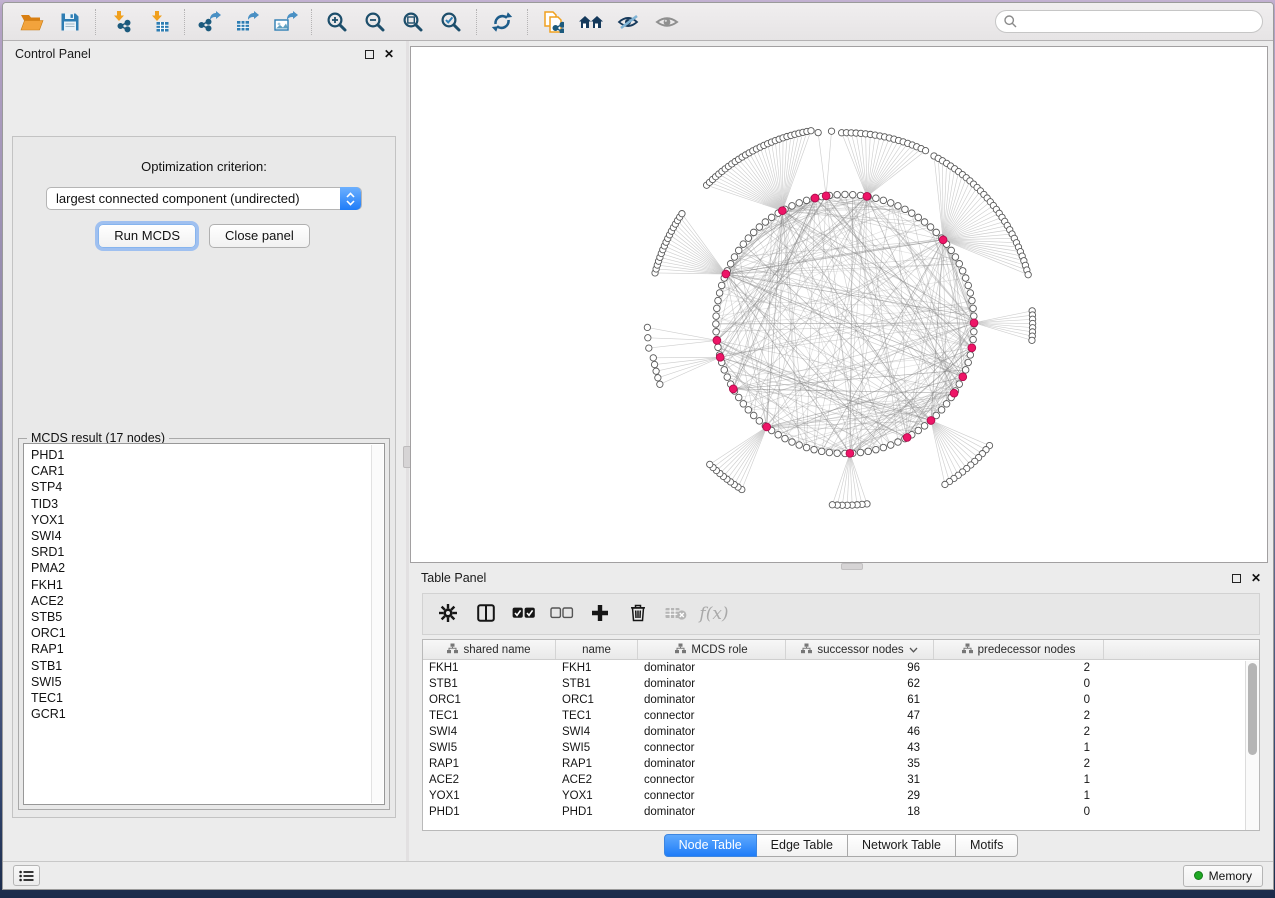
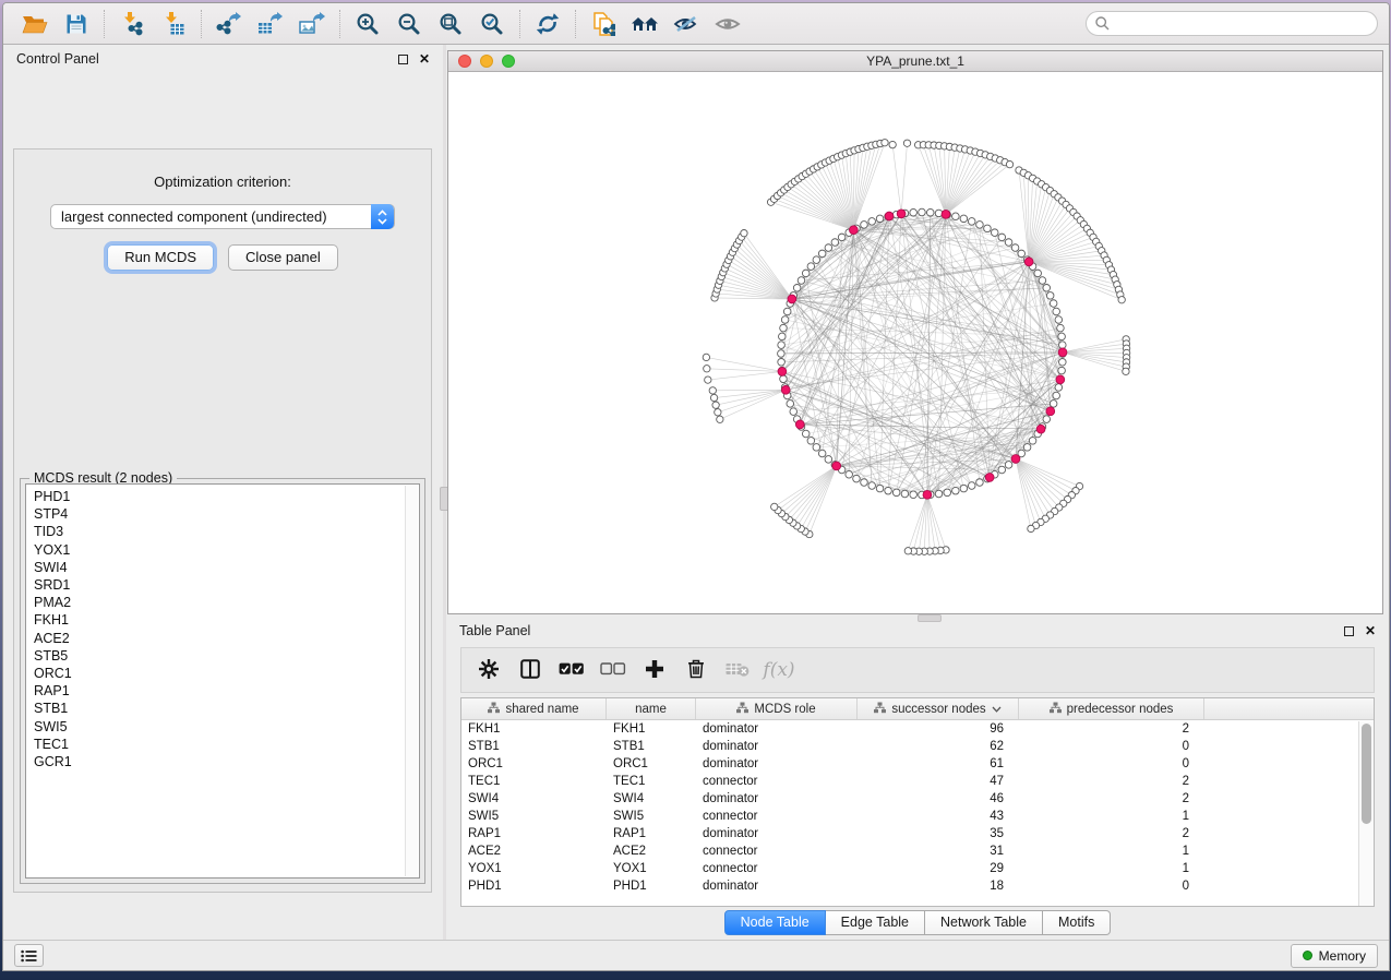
  Control Panel
  ✕
  Optimization criterion:
  largest connected component (undirected)
  Run MCDS
  Close panel
- MCDS result (17 nodes)
+ MCDS result (2 nodes)
  PHD1
- CAR1
  STP4
  TID3
  YOX1
  SWI4
  SRD1
  PMA2
  FKH1
  ACE2
  STB5
  ORC1
  RAP1
  STB1
  SWI5
  TEC1
  GCR1
+ YPA_prune.txt_1
  Table Panel
  ✕
  f(x)
  shared name
  name
  MCDS role
  successor nodes
  predecessor nodes
  FKH1
  FKH1
  dominator
  96
  2
  STB1
  STB1
  dominator
  62
  0
  ORC1
  ORC1
  dominator
  61
  0
  TEC1
  TEC1
  connector
  47
  2
  SWI4
  SWI4
  dominator
  46
  2
  SWI5
  SWI5
  connector
  43
  1
  RAP1
  RAP1
  dominator
  35
  2
  ACE2
  ACE2
  connector
  31
  1
  YOX1
  YOX1
  connector
  29
  1
  PHD1
  PHD1
  dominator
  18
  0
  Node Table
  Edge Table
  Network Table
  Motifs
  Memory
